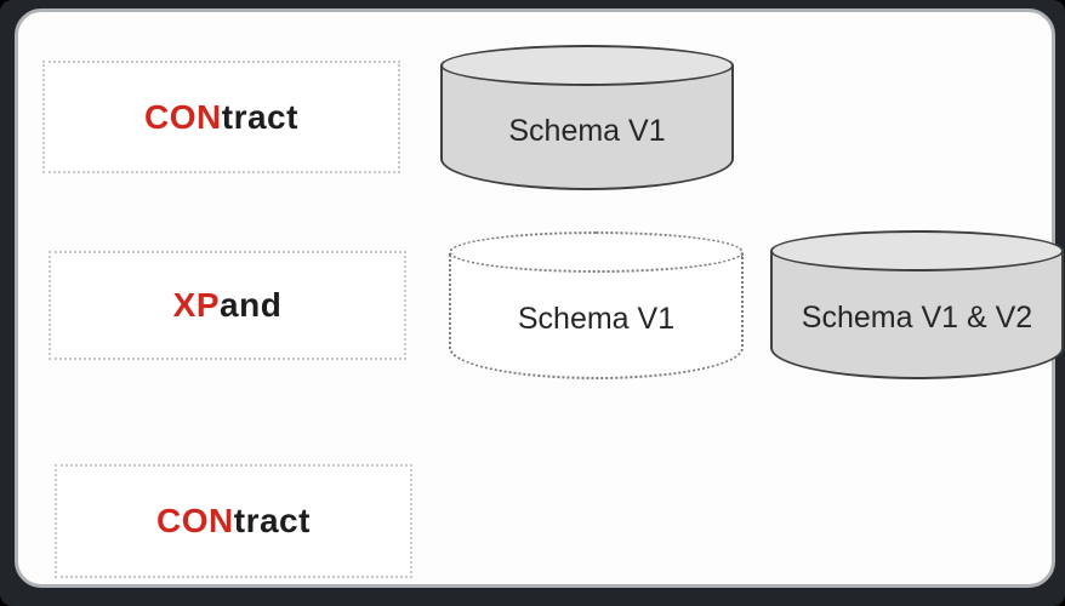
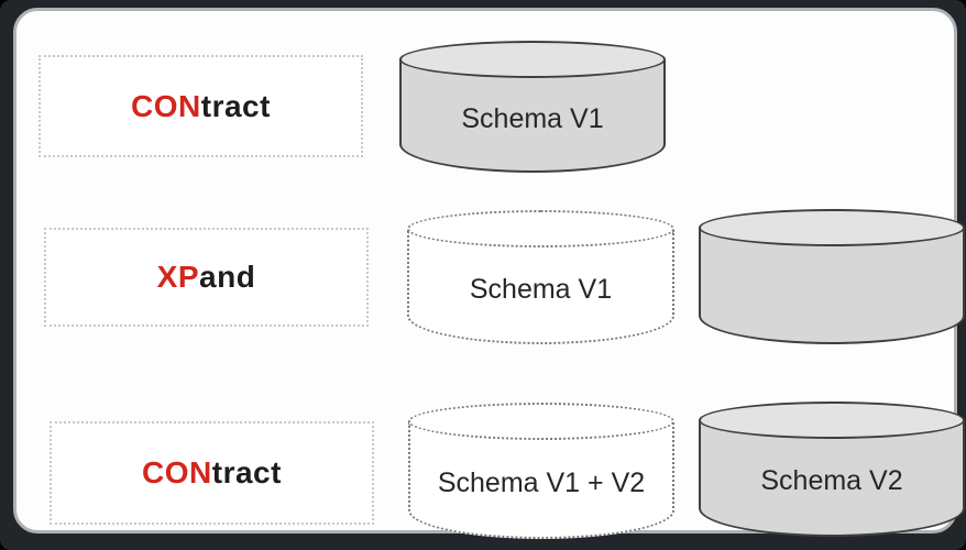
  CON
  tract
  Schema V1
  XP
  and
  Schema V1
- Schema V1 & V2
  CON
  tract
+ Schema V1 + V2
+ Schema V2
